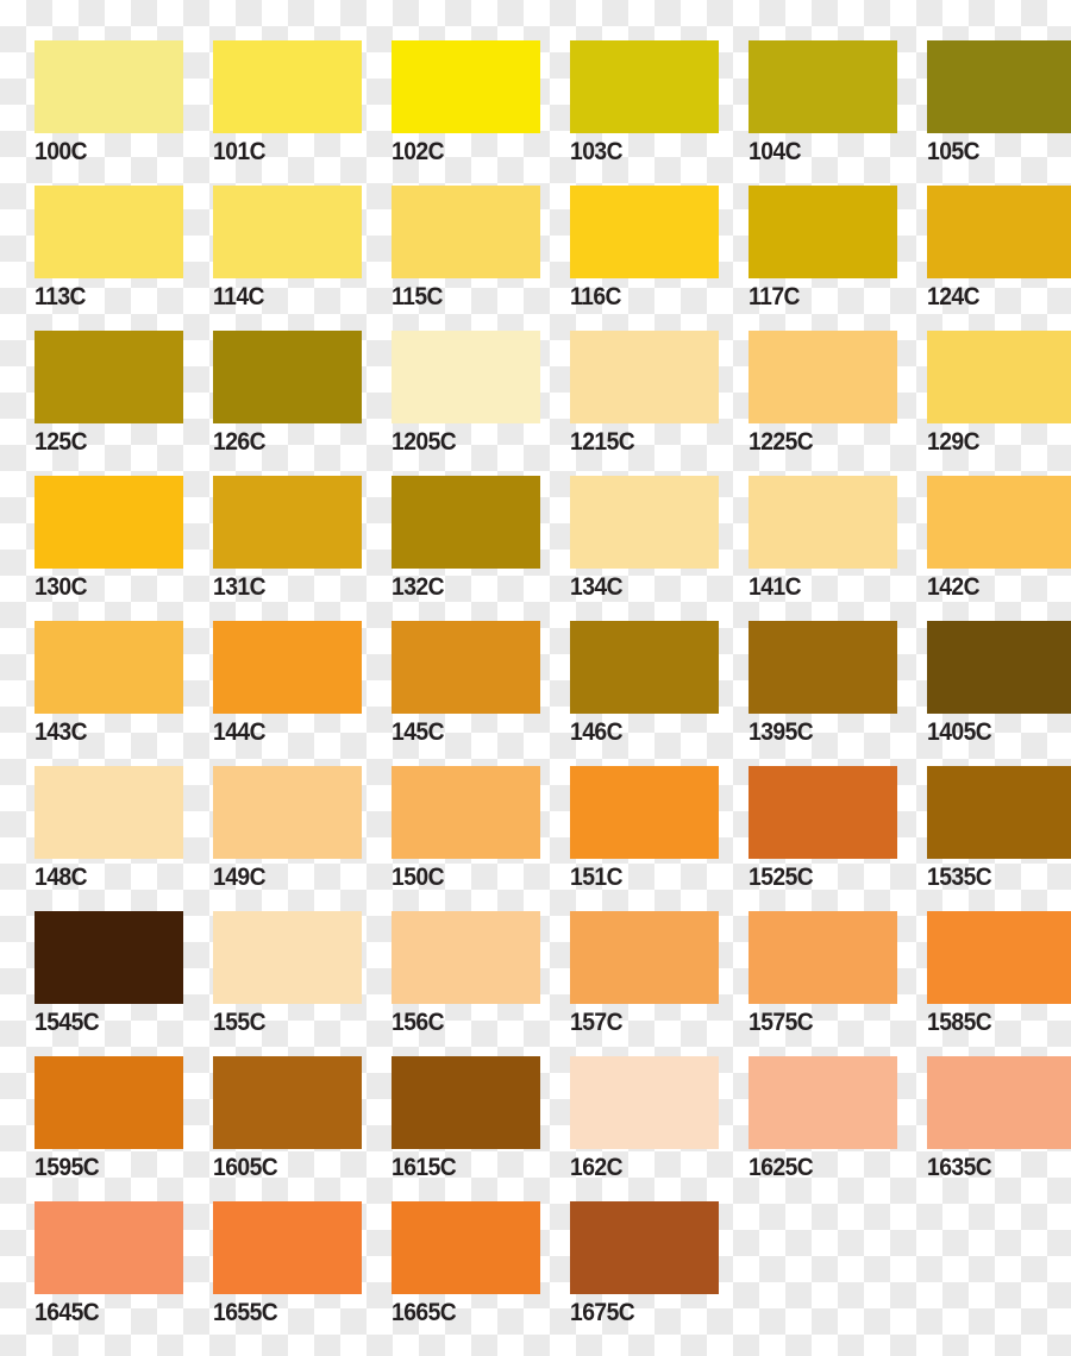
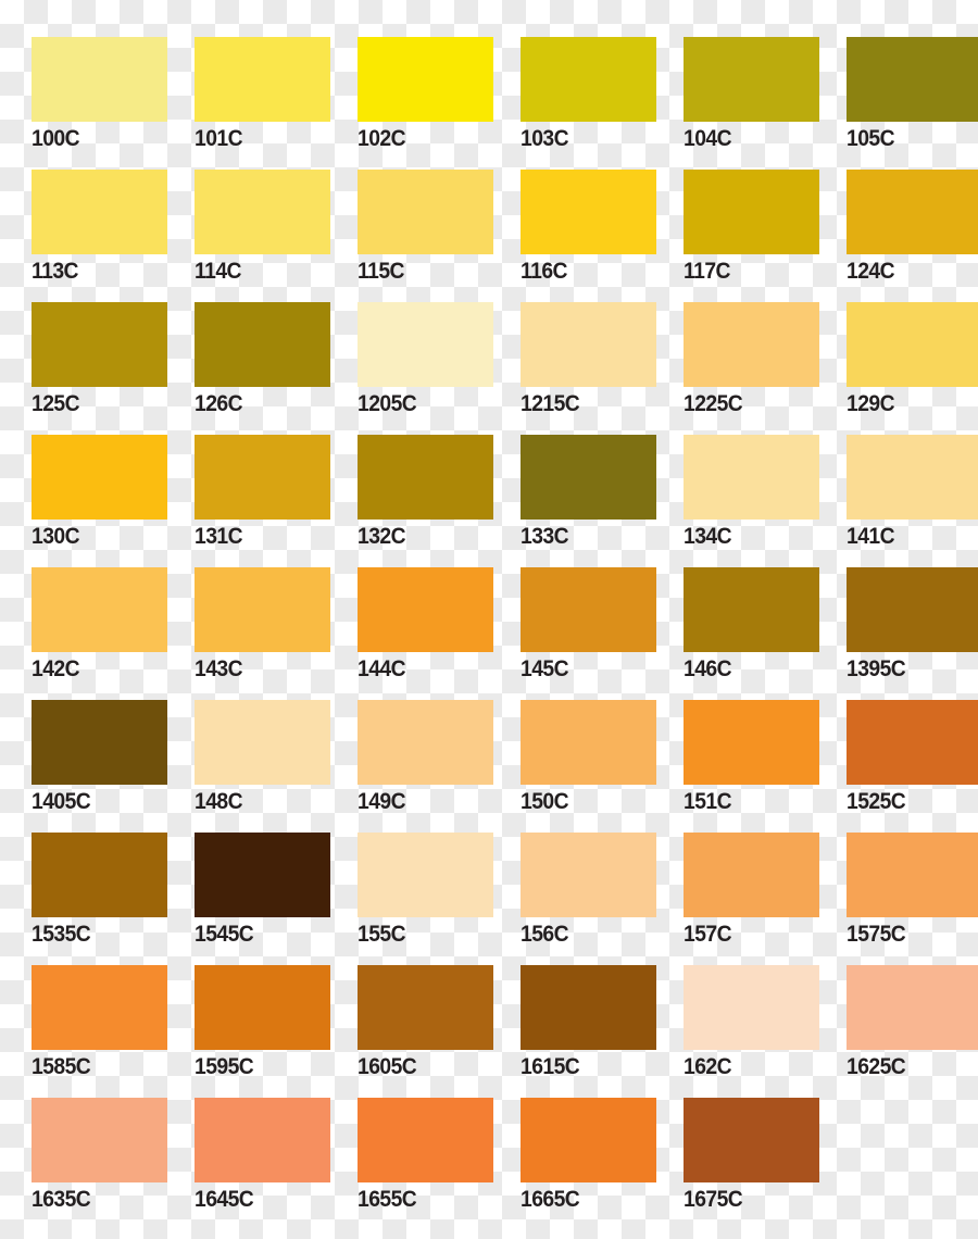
  100C
  101C
  102C
  103C
  104C
  105C
  113C
  114C
  115C
  116C
  117C
  124C
  125C
  126C
  1205C
  1215C
  1225C
  129C
  130C
  131C
  132C
+ 133C
  134C
  141C
  142C
  143C
  144C
  145C
  146C
  1395C
  1405C
  148C
  149C
  150C
  151C
  1525C
  1535C
  1545C
  155C
  156C
  157C
  1575C
  1585C
  1595C
  1605C
  1615C
  162C
  1625C
  1635C
  1645C
  1655C
  1665C
  1675C
